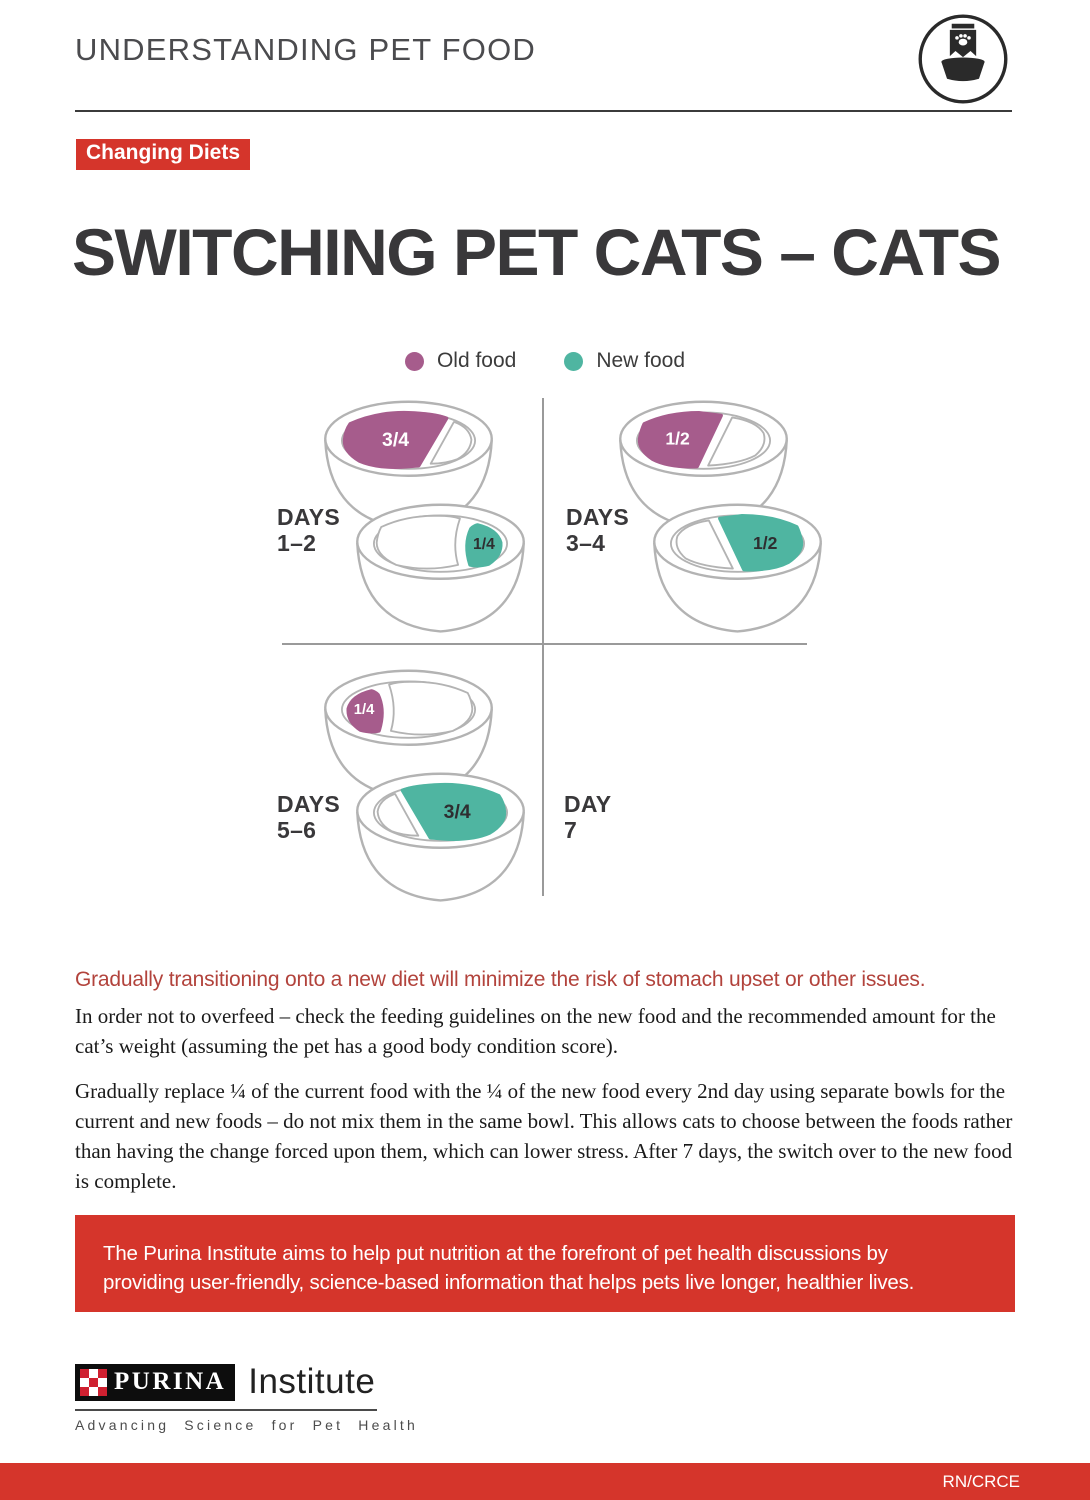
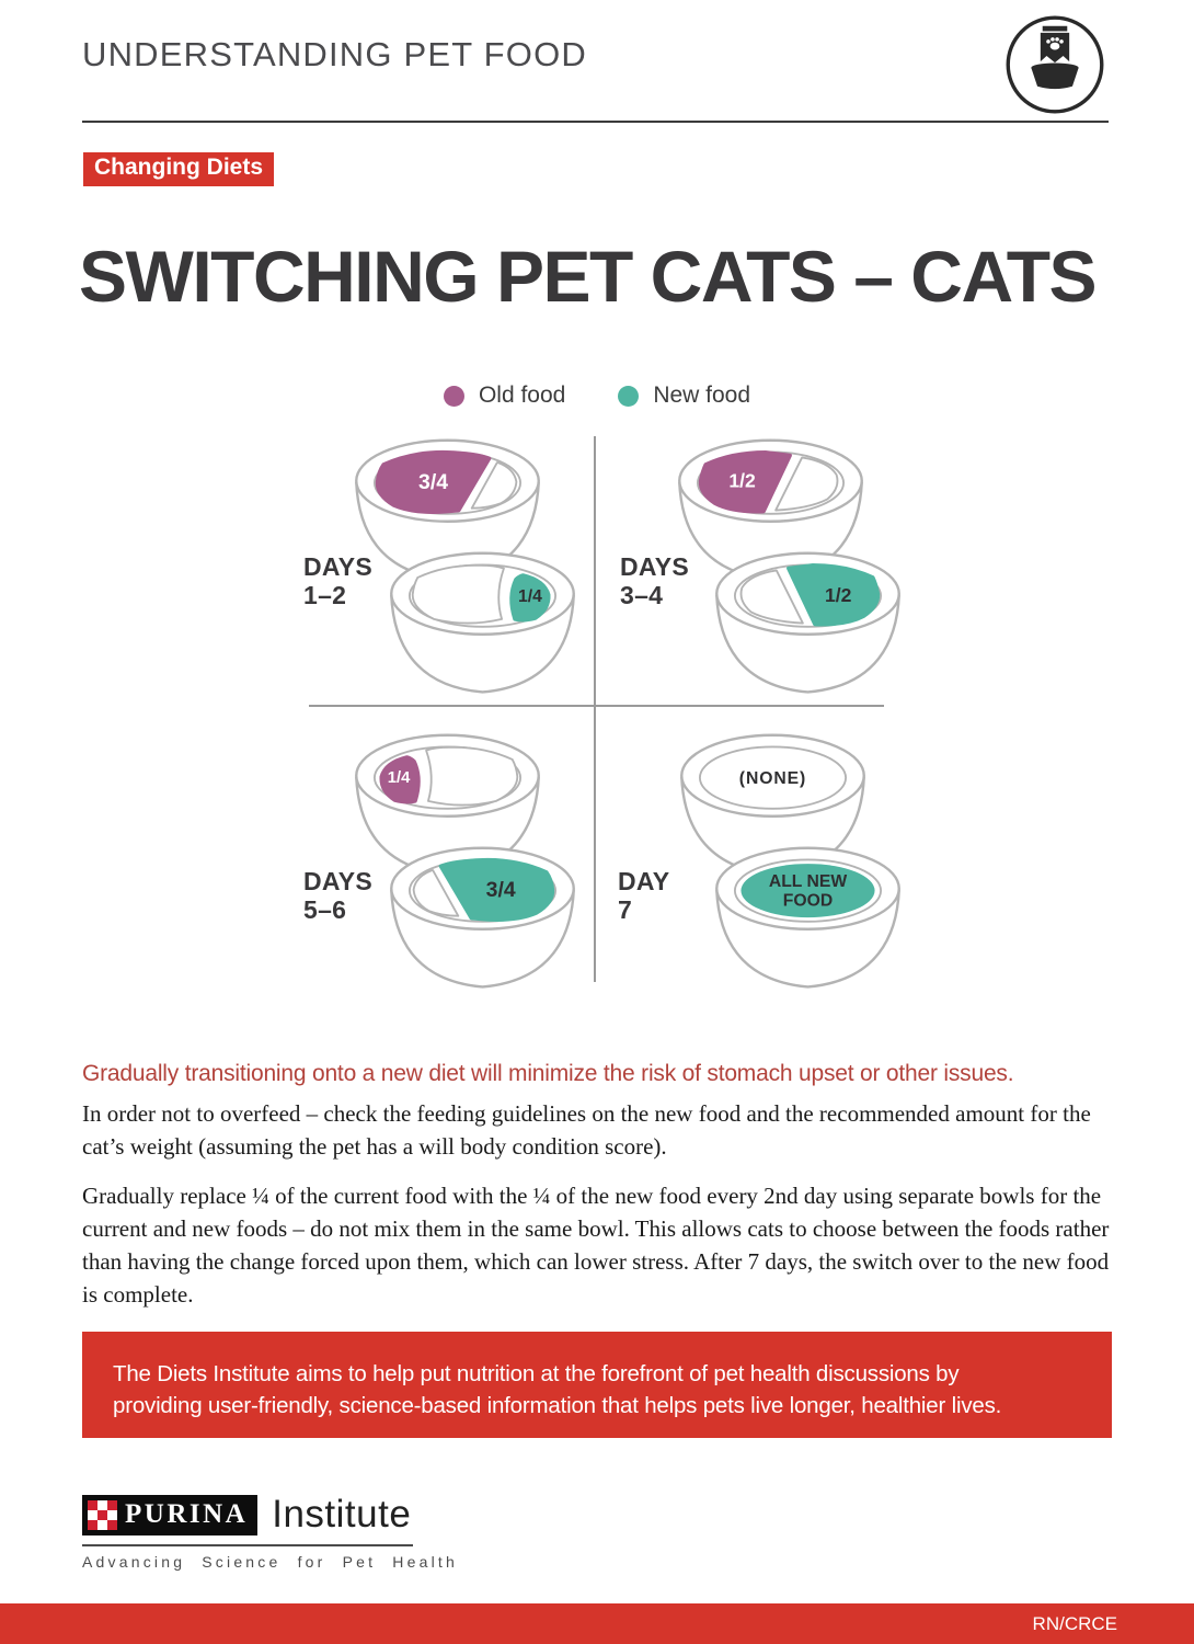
  UNDERSTANDING PET FOOD
  Changing Diets
  SWITCHING PET CATS – CATS
  Old food
  New food
  DAYS
  1–2
  DAYS
  3–4
  DAYS
  5–6
  DAY
  7
  3/4
  1/4
  1/2
  1/2
  1/4
  3/4
+ (NONE)
+ ALL NEW
+ FOOD
  Gradually transitioning onto a new diet will minimize the risk of stomach upset or other issues.
- In order not to overfeed – check the feeding guidelines on the new food and the recommended amount for the cat’s weight (assuming the pet has a good body condition score).
+ In order not to overfeed – check the feeding guidelines on the new food and the recommended amount for the cat’s weight (assuming the pet has a will body condition score).
  Gradually replace ¼ of the current food with the ¼ of the new food every 2nd day using separate bowls for the current and new foods – do not mix them in the same bowl. This allows cats to choose between the foods rather than having the change forced upon them, which can lower stress. After 7 days, the switch over to the new food is complete.
- The Purina Institute aims to help put nutrition at the forefront of pet health discussions by
+ The Diets Institute aims to help put nutrition at the forefront of pet health discussions by
  providing user-friendly, science-based information that helps pets live longer, healthier lives.
  PURINA
  Institute
  Advancing Science for Pet Health
  RN/CRCE
